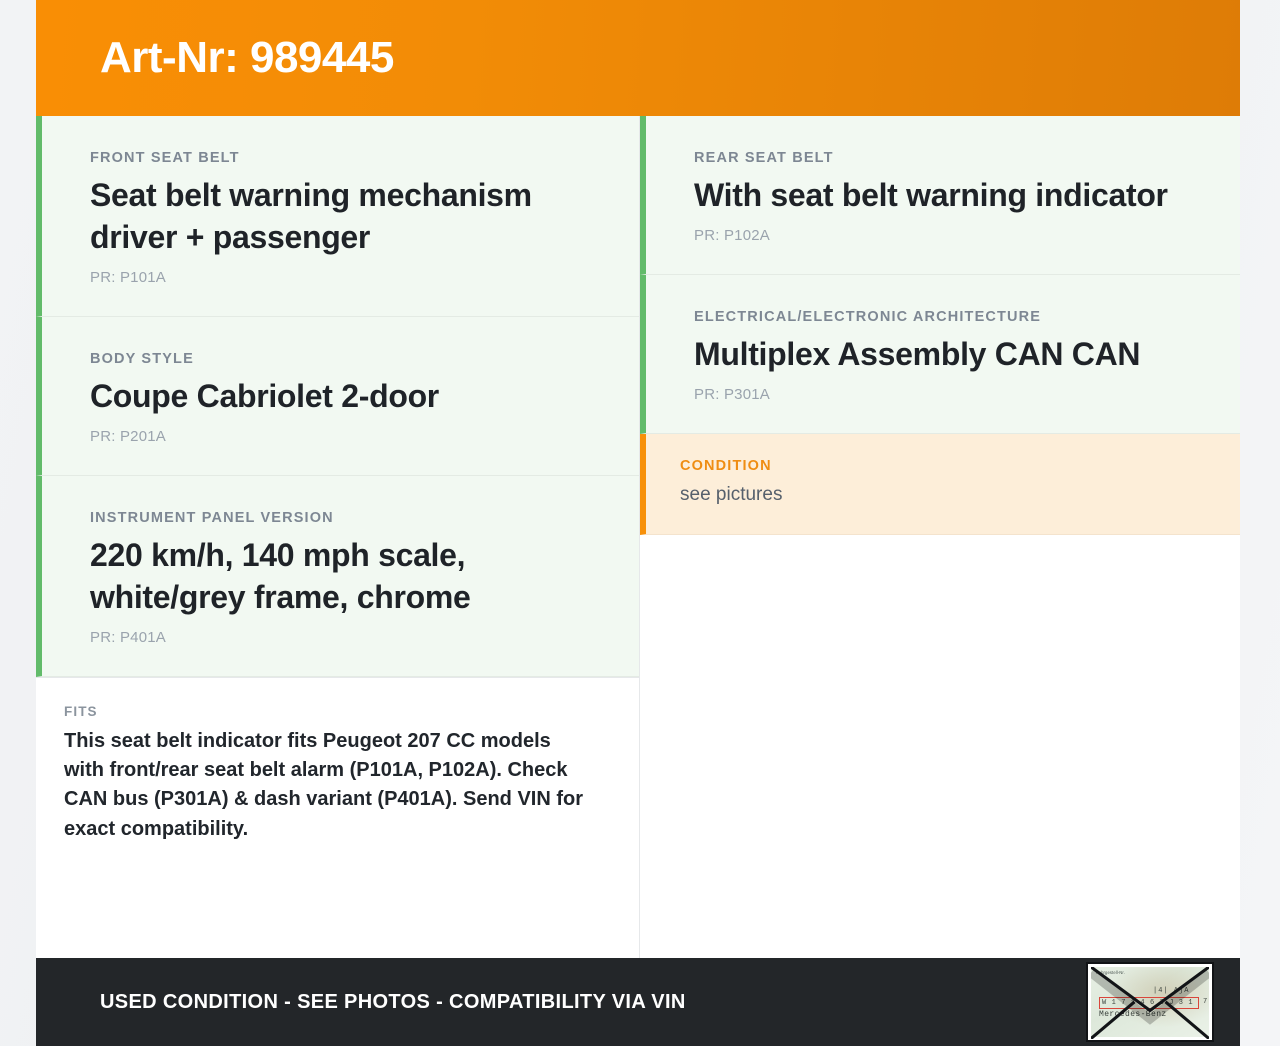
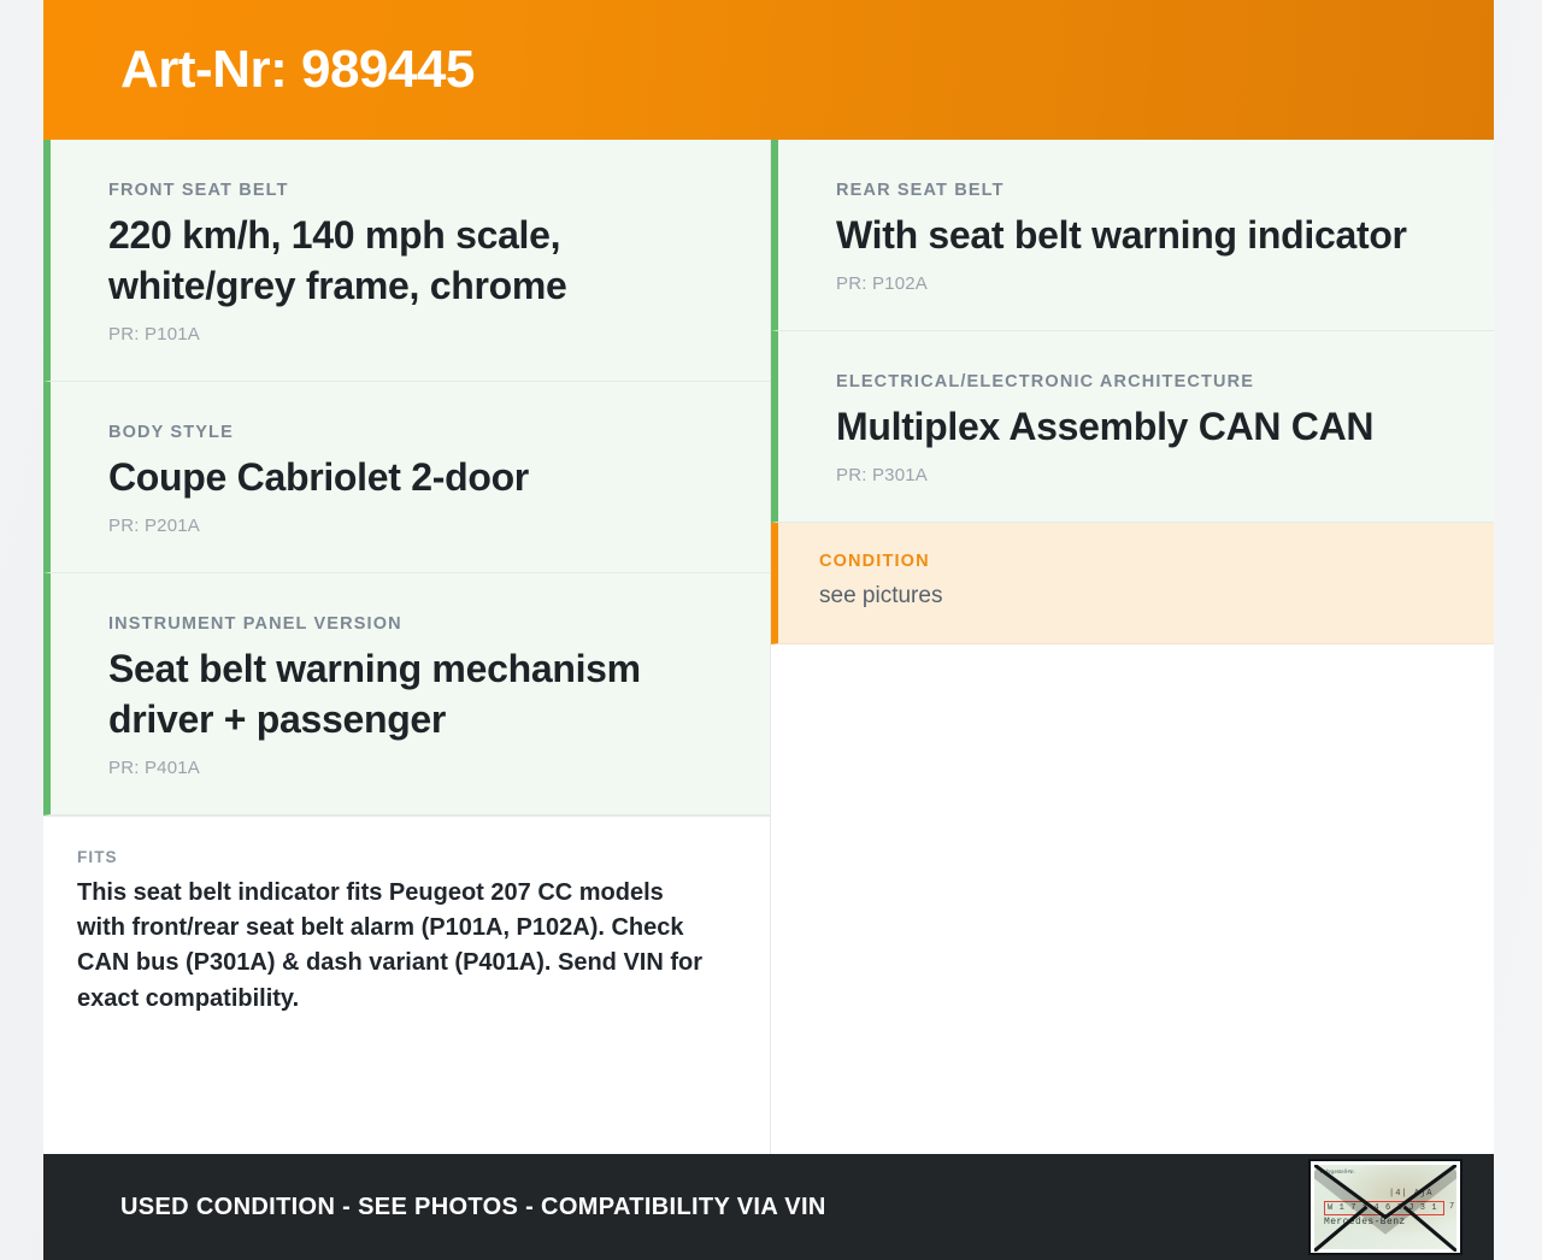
  Art-Nr: 989445
  FRONT SEAT BELT
- Seat belt warning mechanism driver + passenger
+ 220 km/h, 140 mph scale, white/grey frame, chrome
  PR: P101A
  BODY STYLE
  Coupe Cabriolet 2-door
  PR: P201A
  INSTRUMENT PANEL VERSION
- 220 km/h, 140 mph scale, white/grey frame, chrome
+ Seat belt warning mechanism driver + passenger
  PR: P401A
  FITS
  This seat belt indicator fits Peugeot 207 CC models with front/rear seat belt alarm (P101A, P102A). Check CAN bus (P301A) & dash variant (P401A). Send VIN for exact compatibility.
  REAR SEAT BELT
  With seat belt warning indicator
  PR: P102A
  ELECTRICAL/ELECTRONIC ARCHITECTURE
  Multiplex Assembly CAN CAN
  PR: P301A
  CONDITION
  see pictures
  USED CONDITION - SEE PHOTOS - COMPATIBILITY VIA VIN
  |4|jA
  7
  Meredes-Benz
